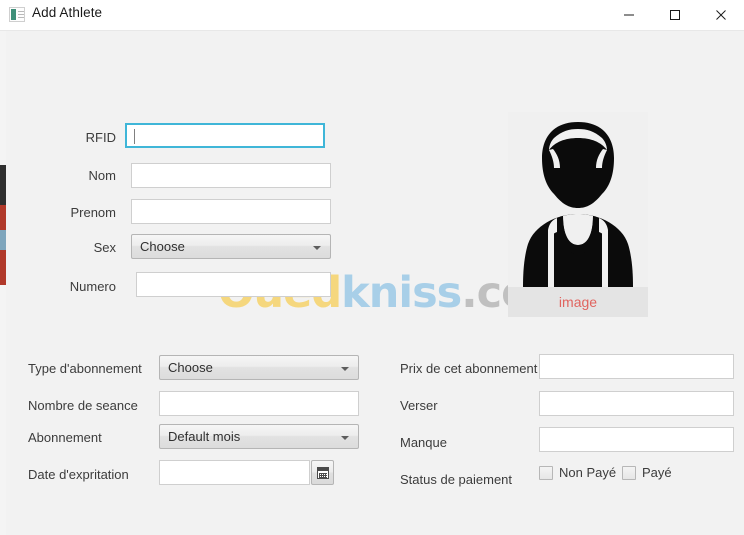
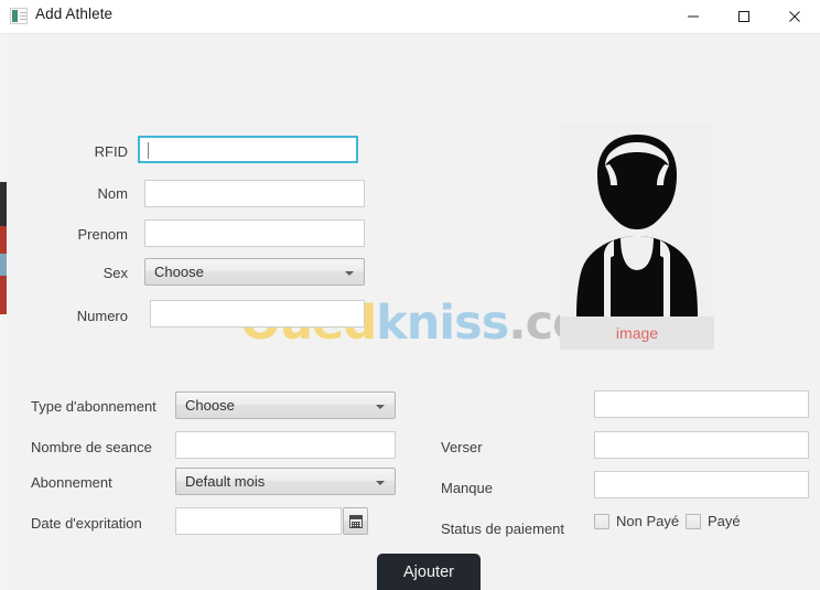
  Add Athlete
  RFID
  Nom
  Prenom
  Sex
  Choose
  Numero
  image
  Type d'abonnement
  Choose
  Nombre de seance
  Abonnement
  Default mois
  Date d'expritation
- Prix de cet abonnement
  Verser
  Manque
  Status de paiement
  Non Payé
  Payé
+ Ajouter
